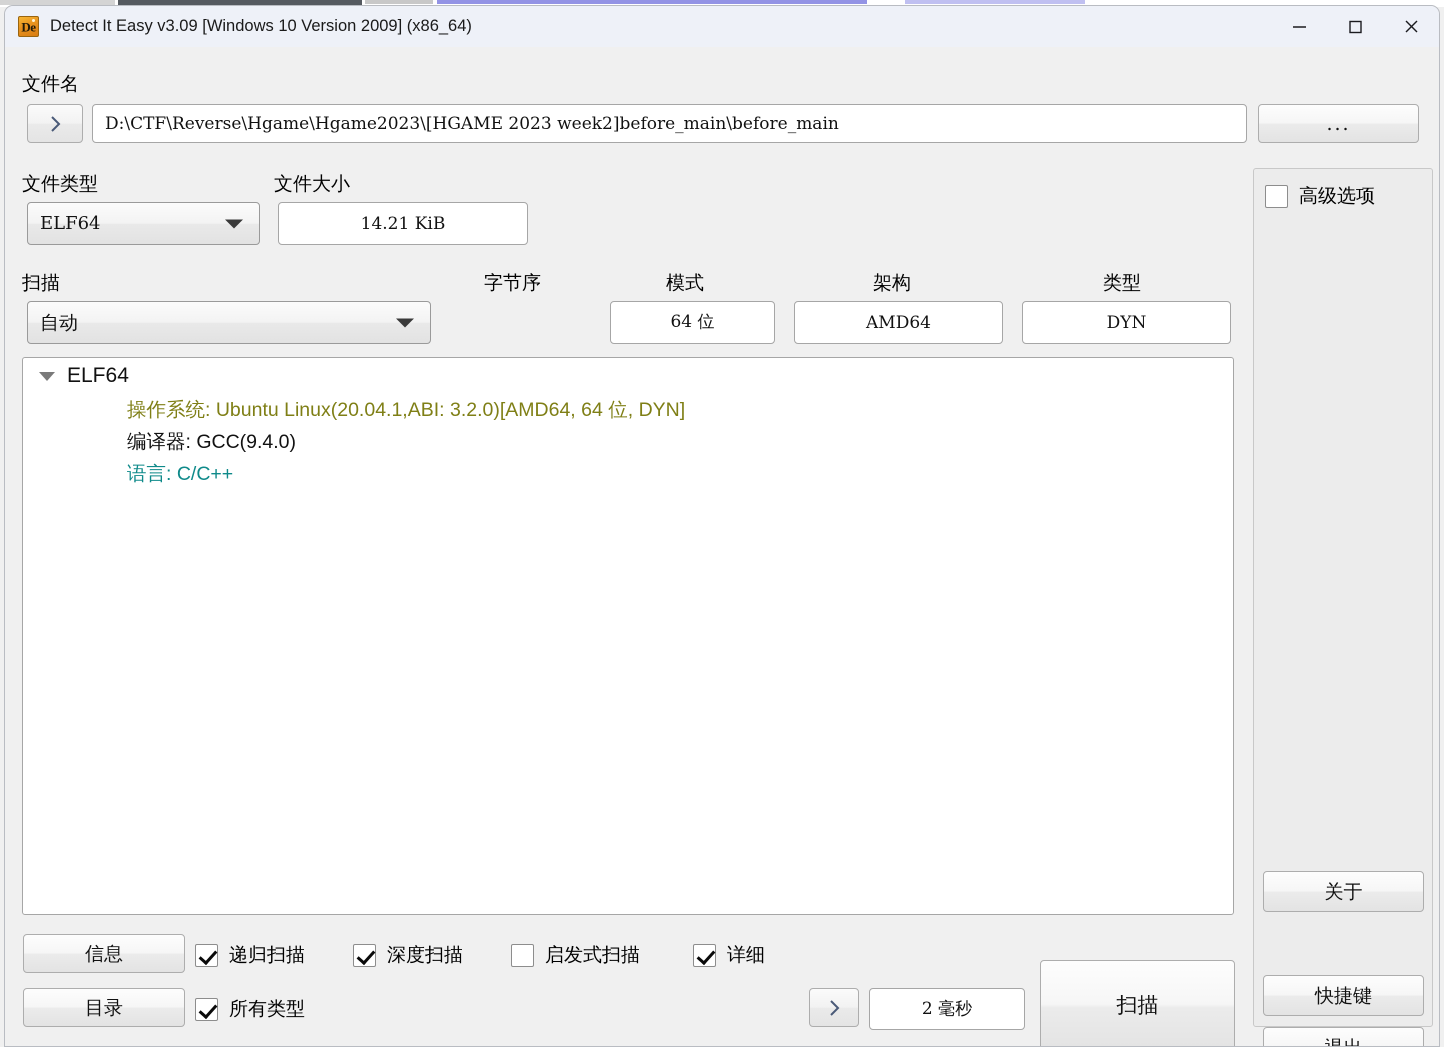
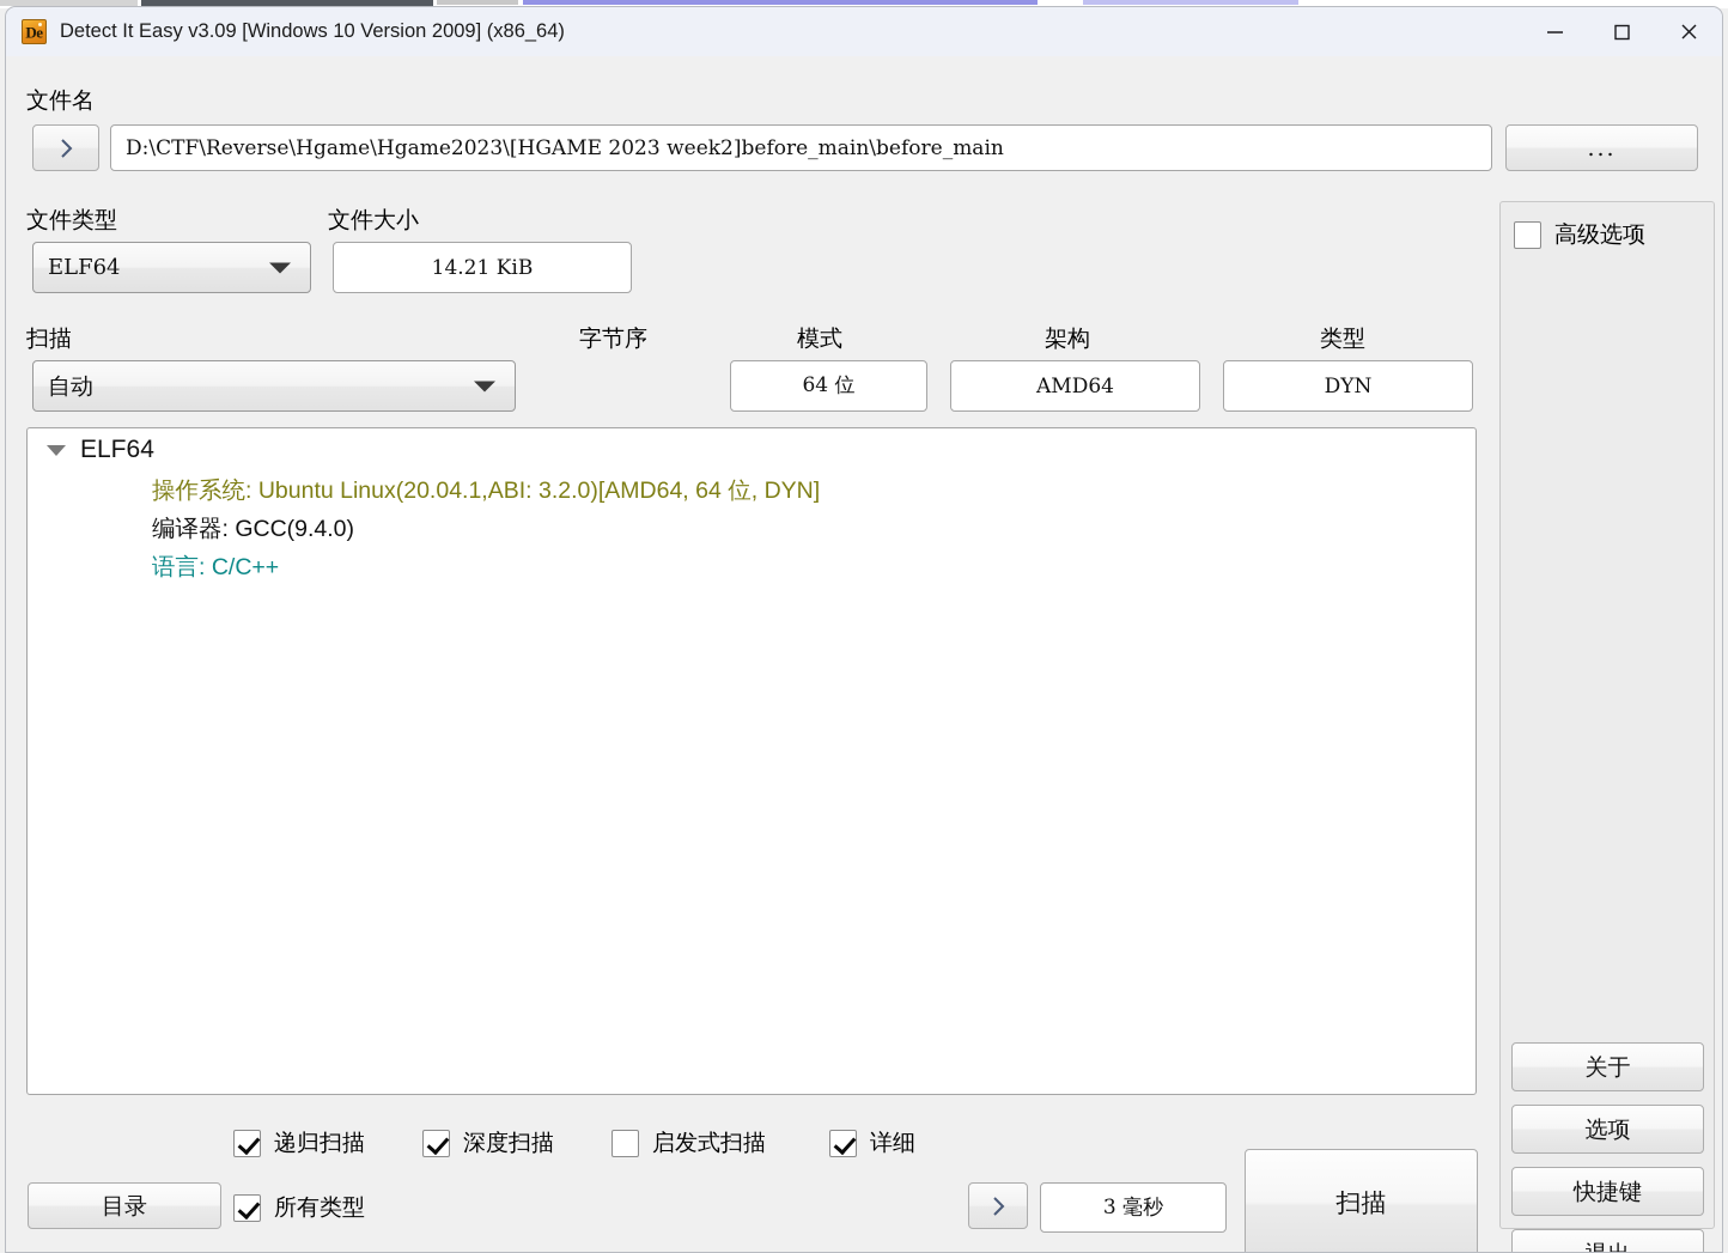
  De
  Detect It Easy v3.09 [Windows 10 Version 2009] (x86_64)
  文件名
  D:\CTF\Reverse\Hgame\Hgame2023\[HGAME 2023 week2]before_main\before_main
  ...
  文件类型
  ELF64
  文件大小
  14.21 KiB
  扫描
  自动
  字节序
  模式
  64 位
  架构
  AMD64
  类型
  DYN
  ELF64
  操作系统: Ubuntu Linux(20.04.1,ABI: 3.2.0)[AMD64, 64 位, DYN]
  编译器: GCC(9.4.0)
  语言: C/C++
- 信息
  目录
  递归扫描
  深度扫描
  启发式扫描
  详细
  所有类型
- 2 毫秒
+ 3 毫秒
  扫描
  高级选项
  关于
+ 选项
  快捷键
